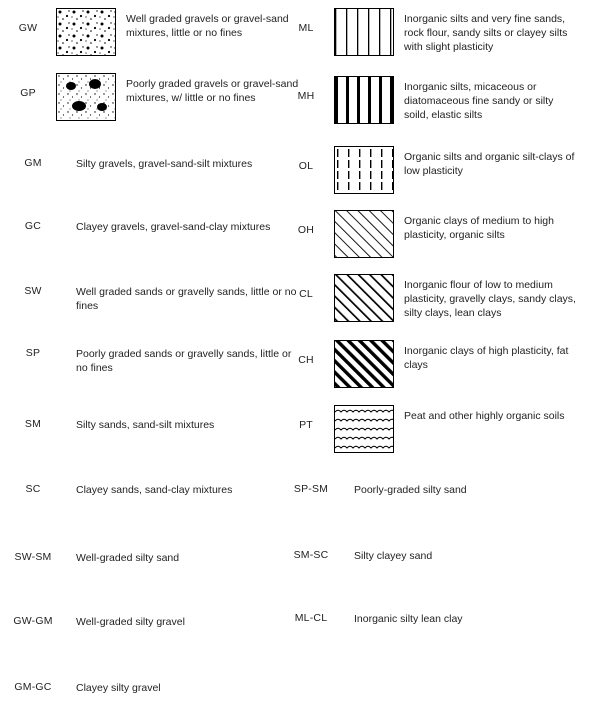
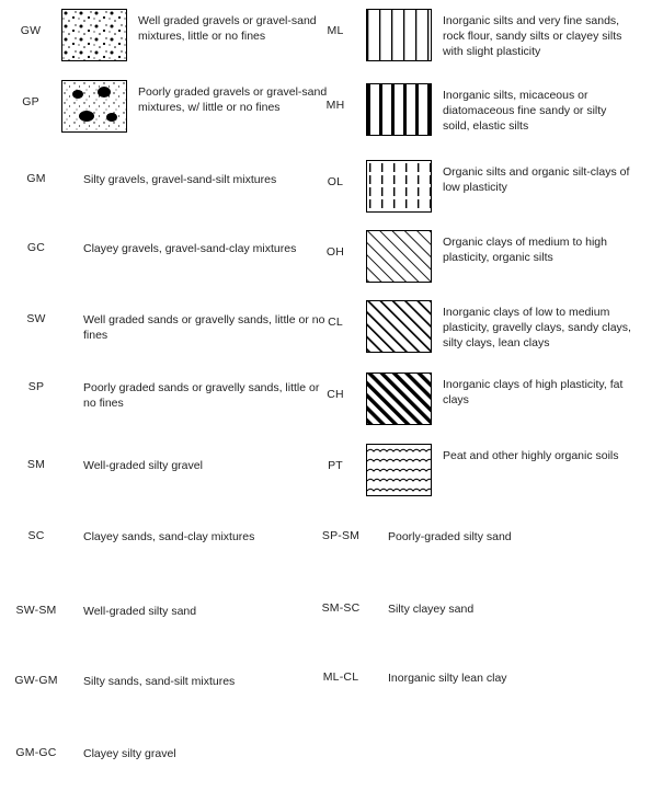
  GW
  Well graded gravels or gravel-sand mixtures, little or no fines
  GP
  Poorly graded gravels or gravel-sand mixtures, w/ little or no fines
  GM
  Silty gravels, gravel-sand-silt mixtures
  GC
  Clayey gravels, gravel-sand-clay mixtures
  SW
  Well graded sands or gravelly sands, little or no fines
  SP
  Poorly graded sands or gravelly sands, little or no fines
  SM
- Silty sands, sand-silt mixtures
+ Well-graded silty gravel
  SC
  Clayey sands, sand-clay mixtures
  SW-SM
  Well-graded silty sand
  GW-GM
- Well-graded silty gravel
+ Silty sands, sand-silt mixtures
  GM-GC
  Clayey silty gravel
  ML
  Inorganic silts and very fine sands, rock flour, sandy silts or clayey silts with slight plasticity
  MH
  Inorganic silts, micaceous or diatomaceous fine sandy or silty soild, elastic silts
  OL
  Organic silts and organic silt-clays of low plasticity
  OH
  Organic clays of medium to high plasticity, organic silts
  CL
- Inorganic flour of low to medium plasticity, gravelly clays, sandy clays, silty clays, lean clays
+ Inorganic clays of low to medium plasticity, gravelly clays, sandy clays, silty clays, lean clays
  CH
  Inorganic clays of high plasticity, fat clays
  PT
  Peat and other highly organic soils
  SP-SM
  Poorly-graded silty sand
  SM-SC
  Silty clayey sand
  ML-CL
  Inorganic silty lean clay
